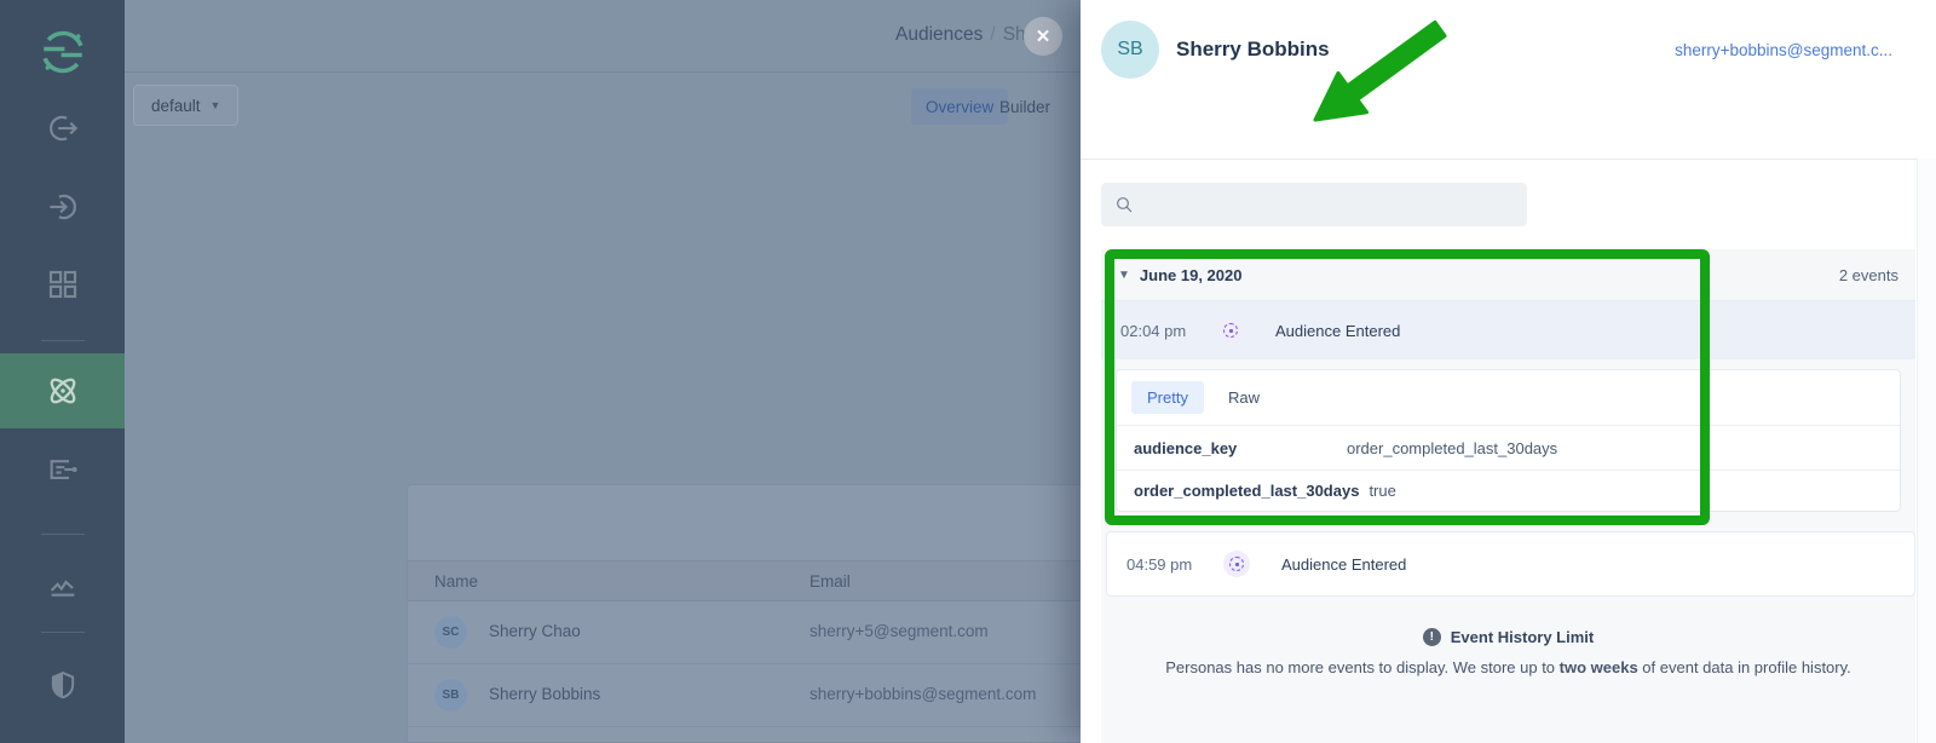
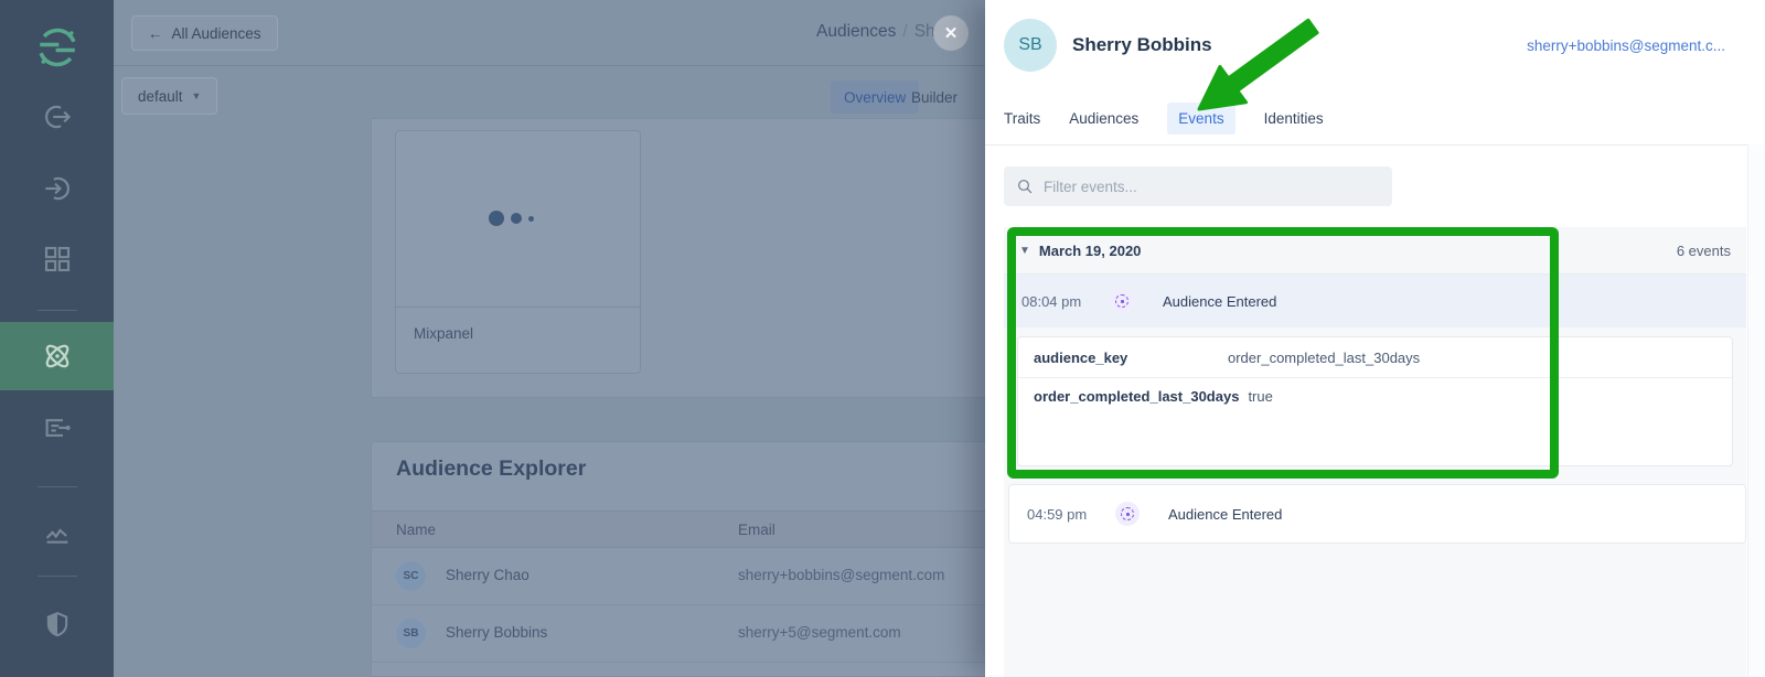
+ ←
+ All Audiences
  default
  ▼
  Overview
  Builder
+ Mixpanel
+ Audience Explorer
  Name
  Email
  SC
  Sherry Chao
- sherry+5@segment.com
+ sherry+bobbins@segment.com
  SB
  Sherry Bobbins
- sherry+bobbins@segment.com
+ sherry+5@segment.com
  ✕
  SB
  Sherry Bobbins
  sherry+bobbins@segment.c...
+ Traits
+ Audiences
+ Events
+ Identities
+ Filter events...
  ▼
- June 19, 2020
+ March 19, 2020
- 2 events
+ 6 events
- 02:04 pm
+ 08:04 pm
  Audience Entered
- Pretty
- Raw
  audience_key
  order_completed_last_30days
  order_completed_last_30days
  true
  04:59 pm
  Audience Entered
- !
- Event History Limit
- Personas has no more events to display. We store up to two weeks of event data in profile history.
